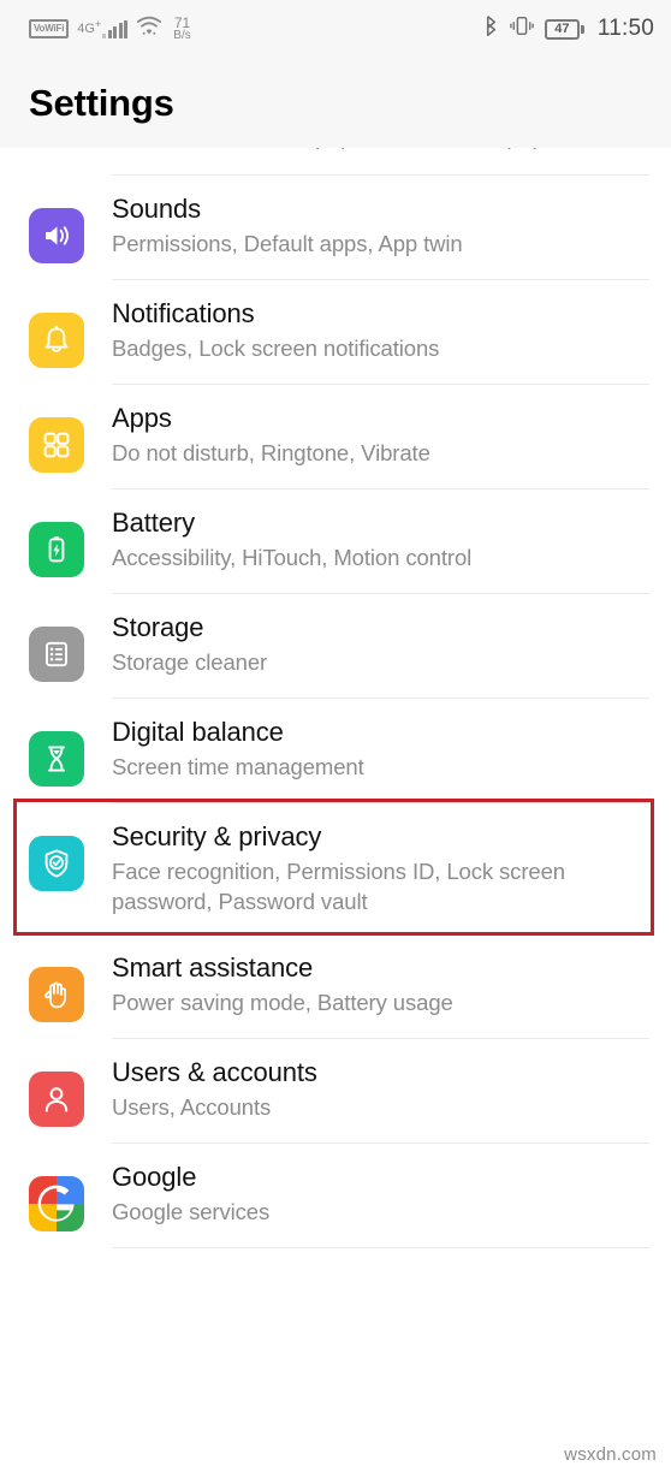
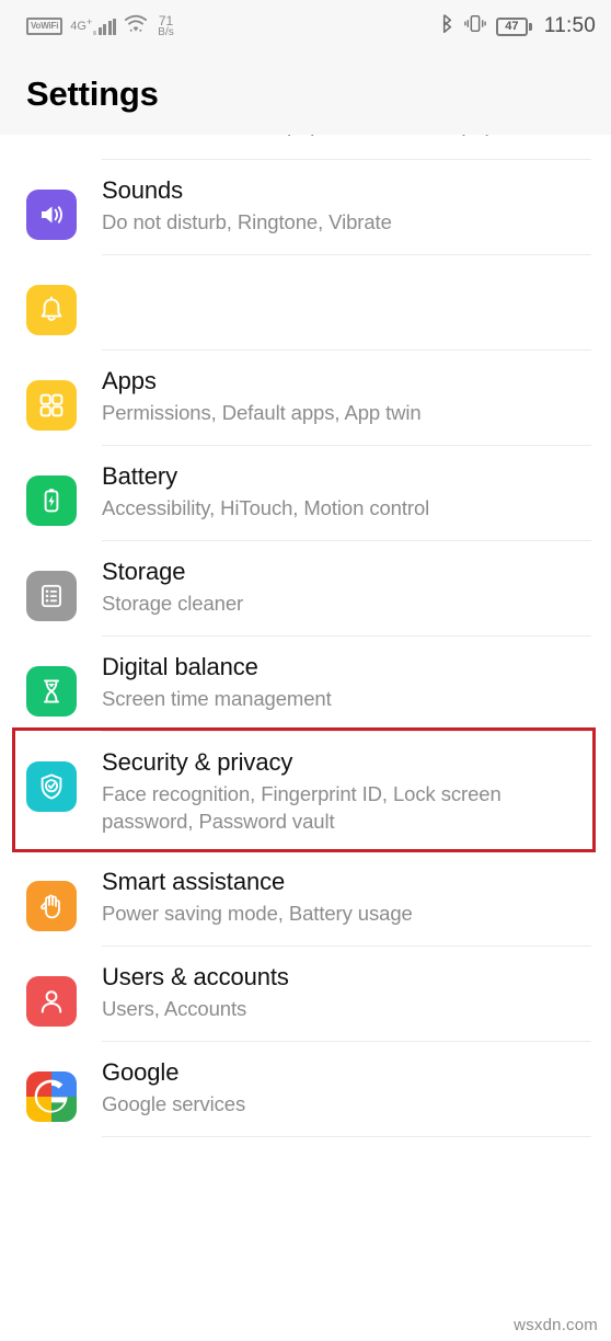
  VoWiFi
  4G+
  71
  B/s
  47
  11:50
  Settings
  Sounds
- Permissions, Default apps, App twin
+ Do not disturb, Ringtone, Vibrate
- Notifications
- Badges, Lock screen notifications
  Apps
- Do not disturb, Ringtone, Vibrate
+ Permissions, Default apps, App twin
  Battery
  Accessibility, HiTouch, Motion control
  Storage
  Storage cleaner
  Digital balance
  Screen time management
  Security & privacy
- Face recognition, Permissions ID, Lock screen password, Password vault
+ Face recognition, Fingerprint ID, Lock screen password, Password vault
  Smart assistance
  Power saving mode, Battery usage
  Users & accounts
  Users, Accounts
  Google
  Google services
  wsxdn.com
